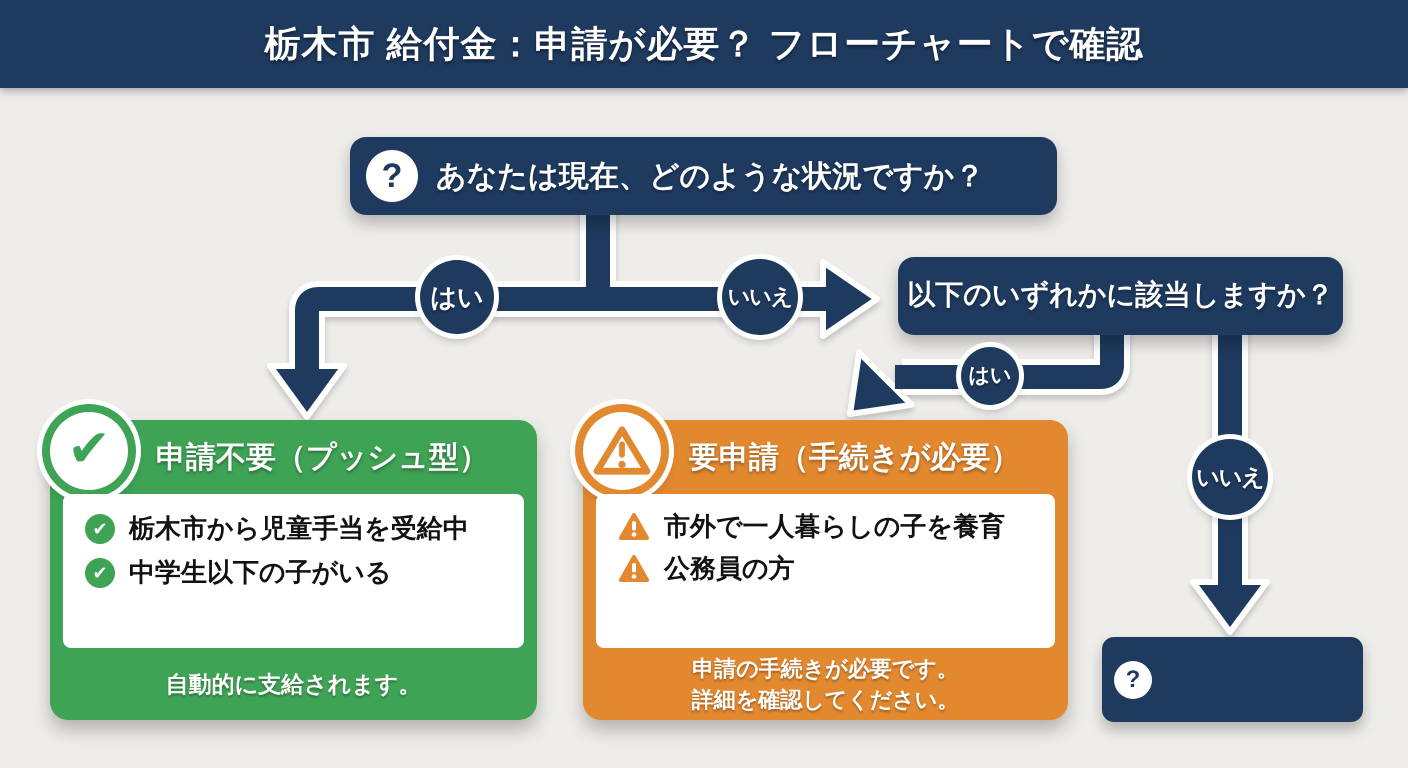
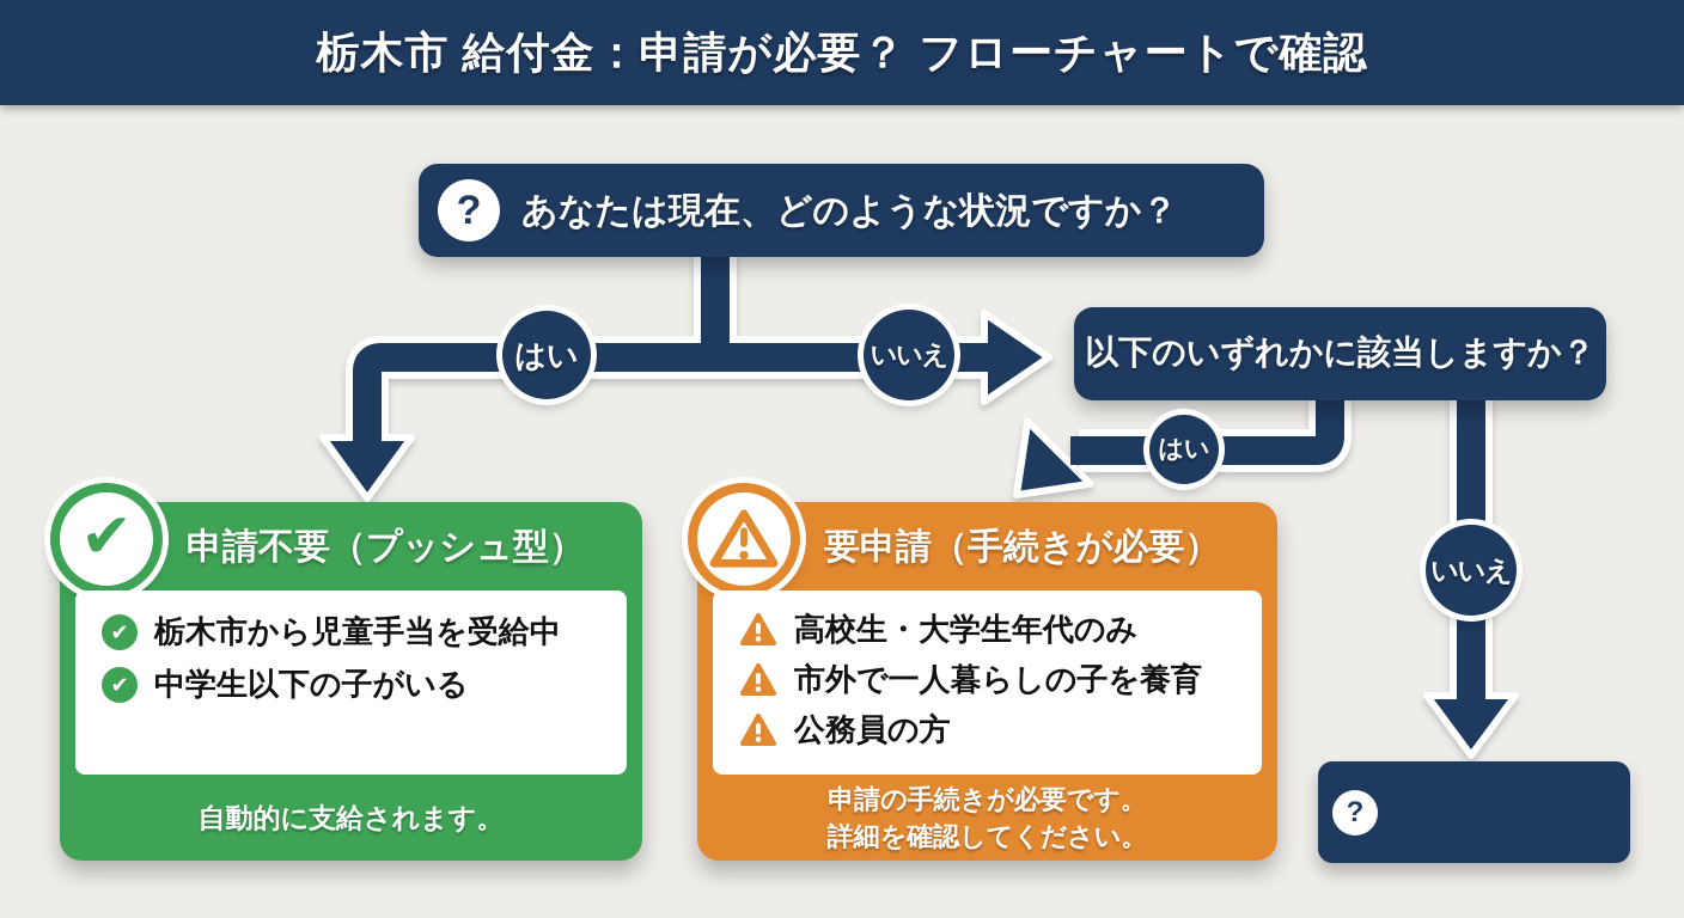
  栃木市 給付金：申請が必要？ フローチャートで確認
  ?
  あなたは現在、どのような状況ですか？
  以下のいずれかに該当しますか？
  はい
  いいえ
  はい
  いいえ
  ✔
  申請不要（プッシュ型）
  ✔
  栃木市から児童手当を受給中
  ✔
  中学生以下の子がいる
  自動的に支給されます。
  要申請（手続きが必要）
+ 高校生・大学生年代のみ
  市外で一人暮らしの子を養育
  公務員の方
  申請の手続きが必要です。
  詳細を確認してください。
  ?
